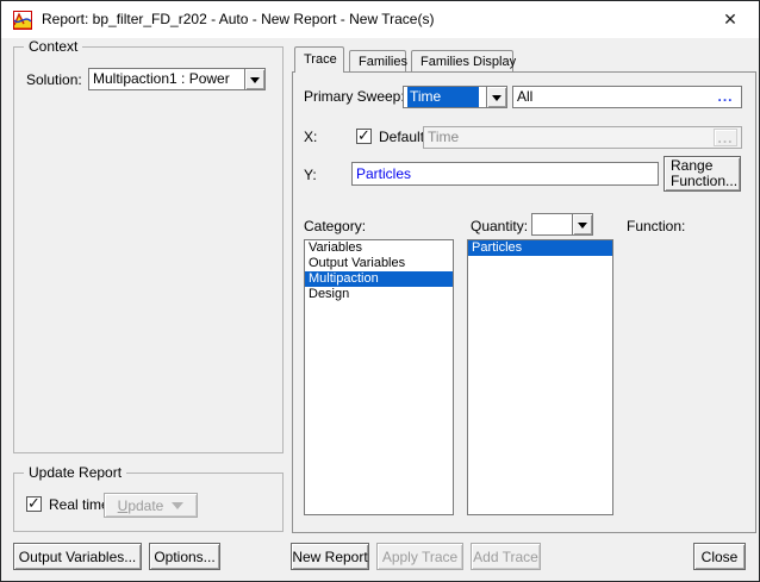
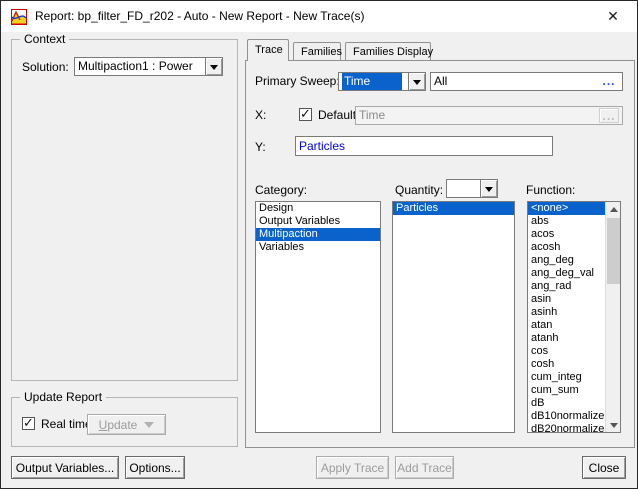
  Report: bp_filter_FD_r202 - Auto - New Report - New Trace(s)
  ✕
  Context
  Solution:
  Multipaction1 : Power
  Update Report
  ✓
  Real tim
  Update
  Trace
  Families
  Families Display
  Primary Sweep
  Time
  All
  ...
  X:
  ✓
  Defaul
  Time
  ...
  Y:
  Particles
- Range
- Function...
  Category:
  Quantity:
  Function:
- Variables
+ Design
  Output Variables
  Multipaction
- Design
+ Variables
  Particles
+ <none>
+ abs
+ acos
+ acosh
+ ang_deg
+ ang_deg_val
+ ang_rad
+ asin
+ asinh
+ atan
+ atanh
+ cos
+ cosh
+ cum_integ
+ cum_sum
+ dB
+ dB10normalize
+ dB20normalize
  Output Variables...
  Options...
- New Report
  Apply Trace
  Add Trace
  Close
